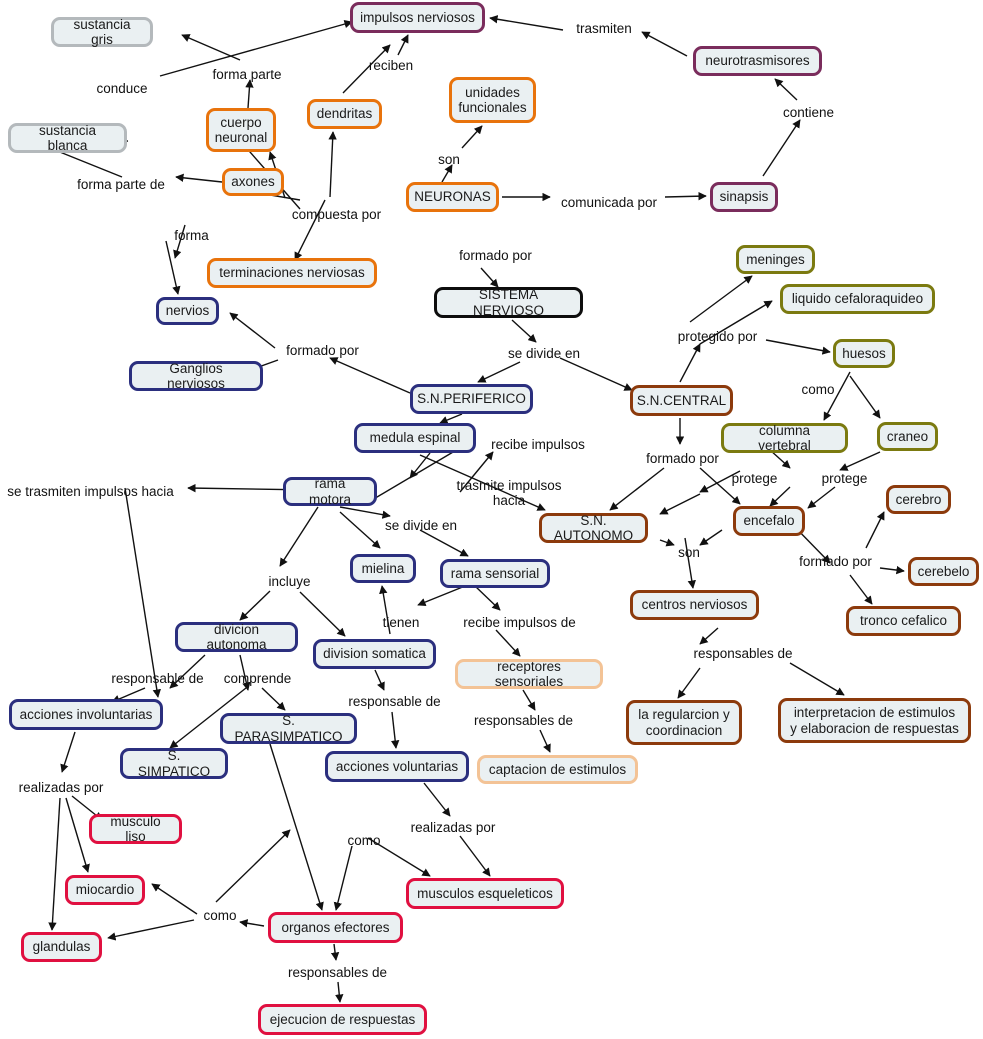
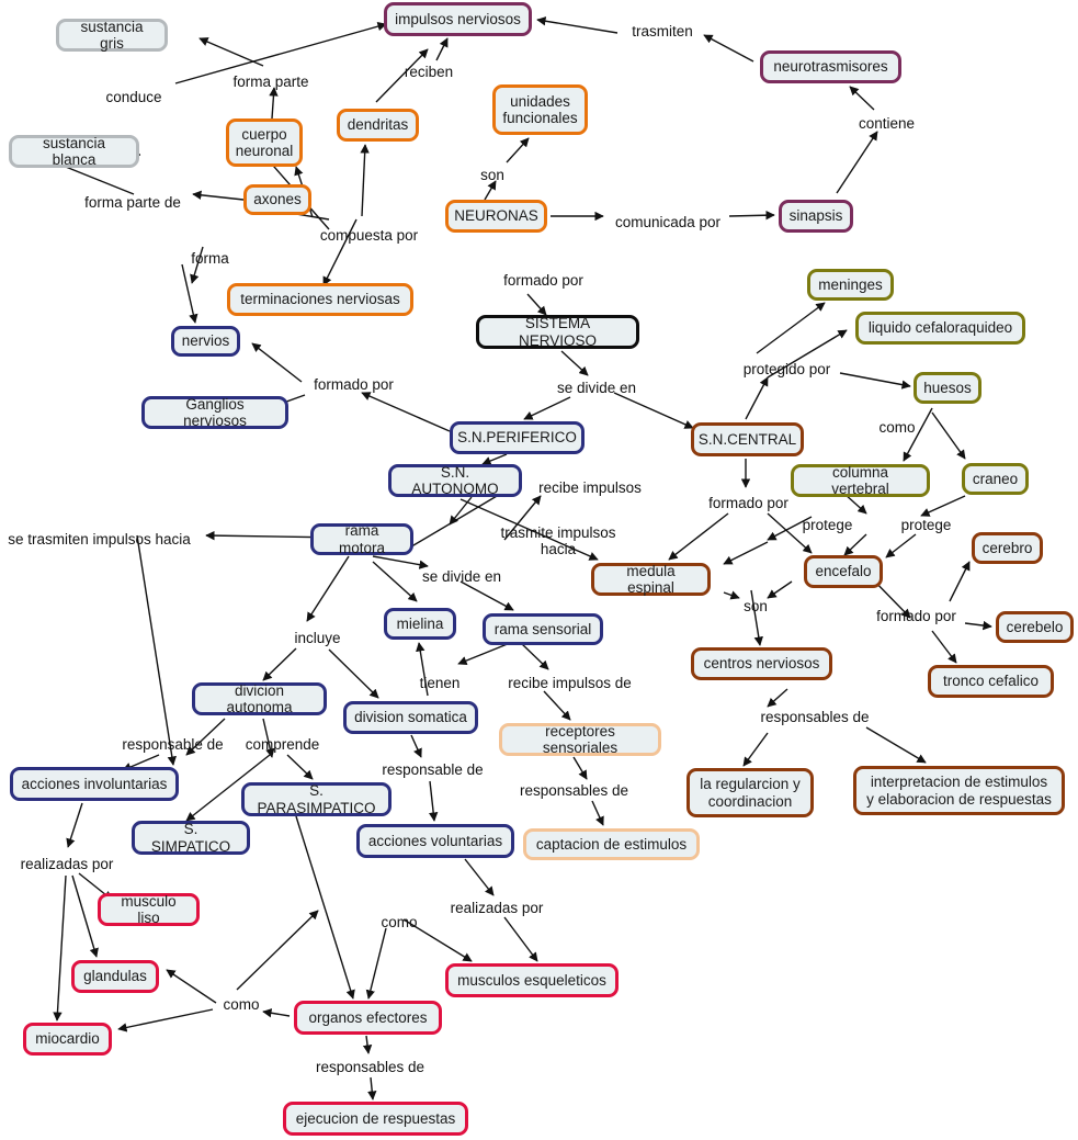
  sustancia gris
  impulsos nerviosos
  neurotrasmisores
  cuerpo
  neuronal
  dendritas
  unidades
  funcionales
  sustancia blanca
  axones
  NEURONAS
  sinapsis
  meninges
  terminaciones nerviosas
  liquido cefaloraquideo
  SISTEMA NERVIOSO
  nervios
  huesos
  Ganglios nerviosos
  S.N.PERIFERICO
  S.N.CENTRAL
  columna vertebral
  craneo
- medula espinal
+ S.N. AUTONOMO
  rama motora
  cerebro
- S.N. AUTONOMO
+ medula espinal
  encefalo
  mielina
  rama sensorial
  cerebelo
  centros nerviosos
  tronco cefalico
  divicion autonoma
  division somatica
  receptores sensoriales
  acciones involuntarias
  la regularcion y
  coordinacion
  interpretacion de estimulos
  y elaboracion de respuestas
  S. PARASIMPATICO
  S. SIMPATICO
  acciones voluntarias
  captacion de estimulos
  musculo liso
- miocardio
+ glandulas
  musculos esqueleticos
  organos efectores
- glandulas
+ miocardio
  ejecucion de respuestas
  forma parte
  reciben
  trasmiten
  conduce
  contiene
  son
  forma parte de
  compuesta por
  comunicada por
  forma
  formado por
  protegido por
  formado por
  se divide en
  como
  recibe impulsos
  formado por
  protege
  protege
  se trasmiten impulsos hacia
  trasmite impulsos
  hacia
  se divide en
  son
  formado por
  incluye
  tienen
  recibe impulsos de
  responsables de
  responsable de
  comprende
  responsable de
  responsables de
  realizadas por
  como
  realizadas por
  como
  responsables de
